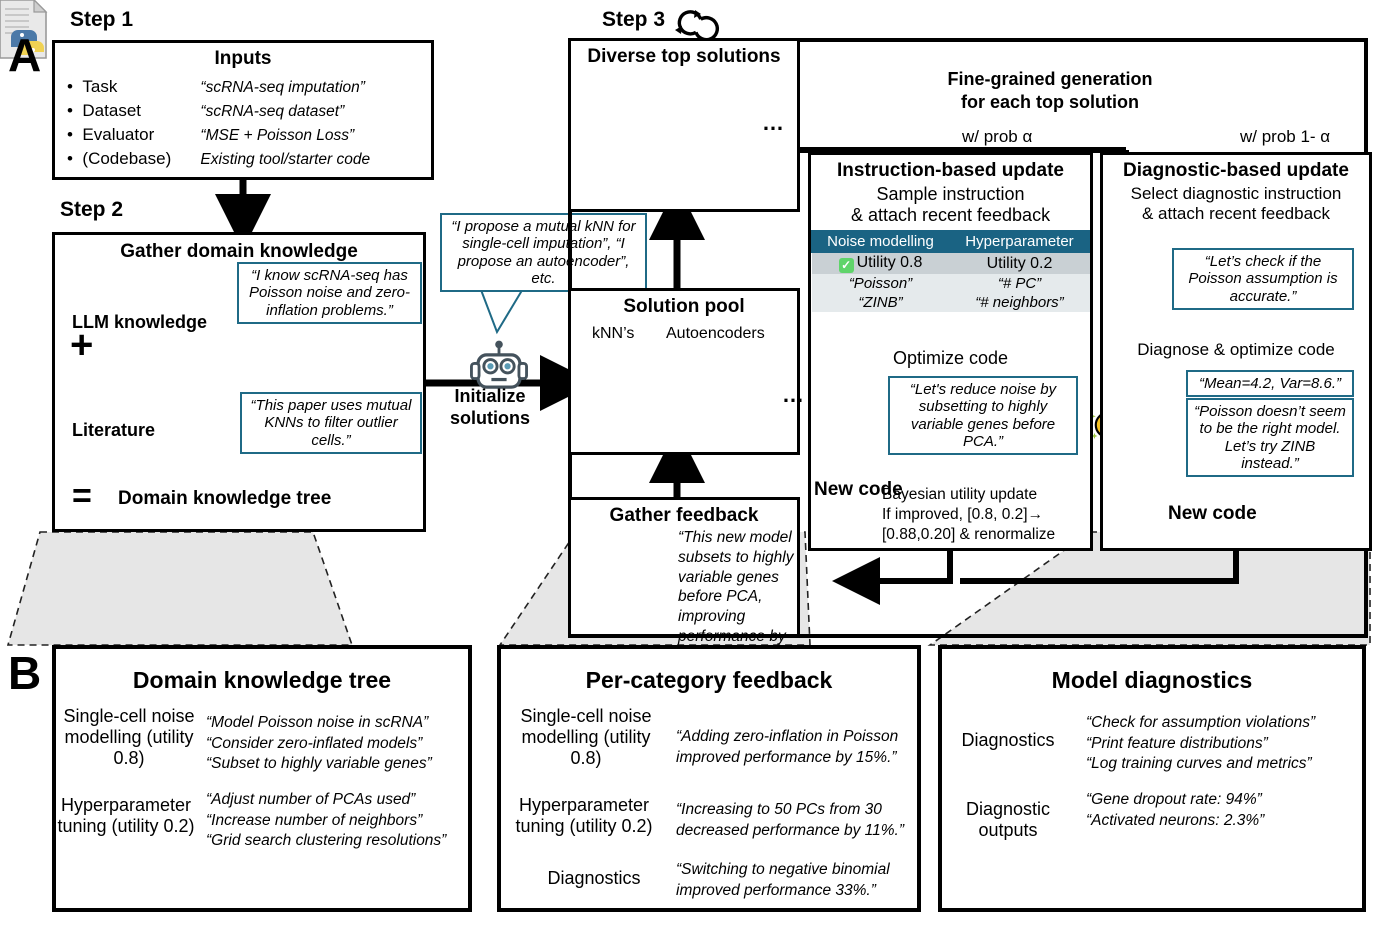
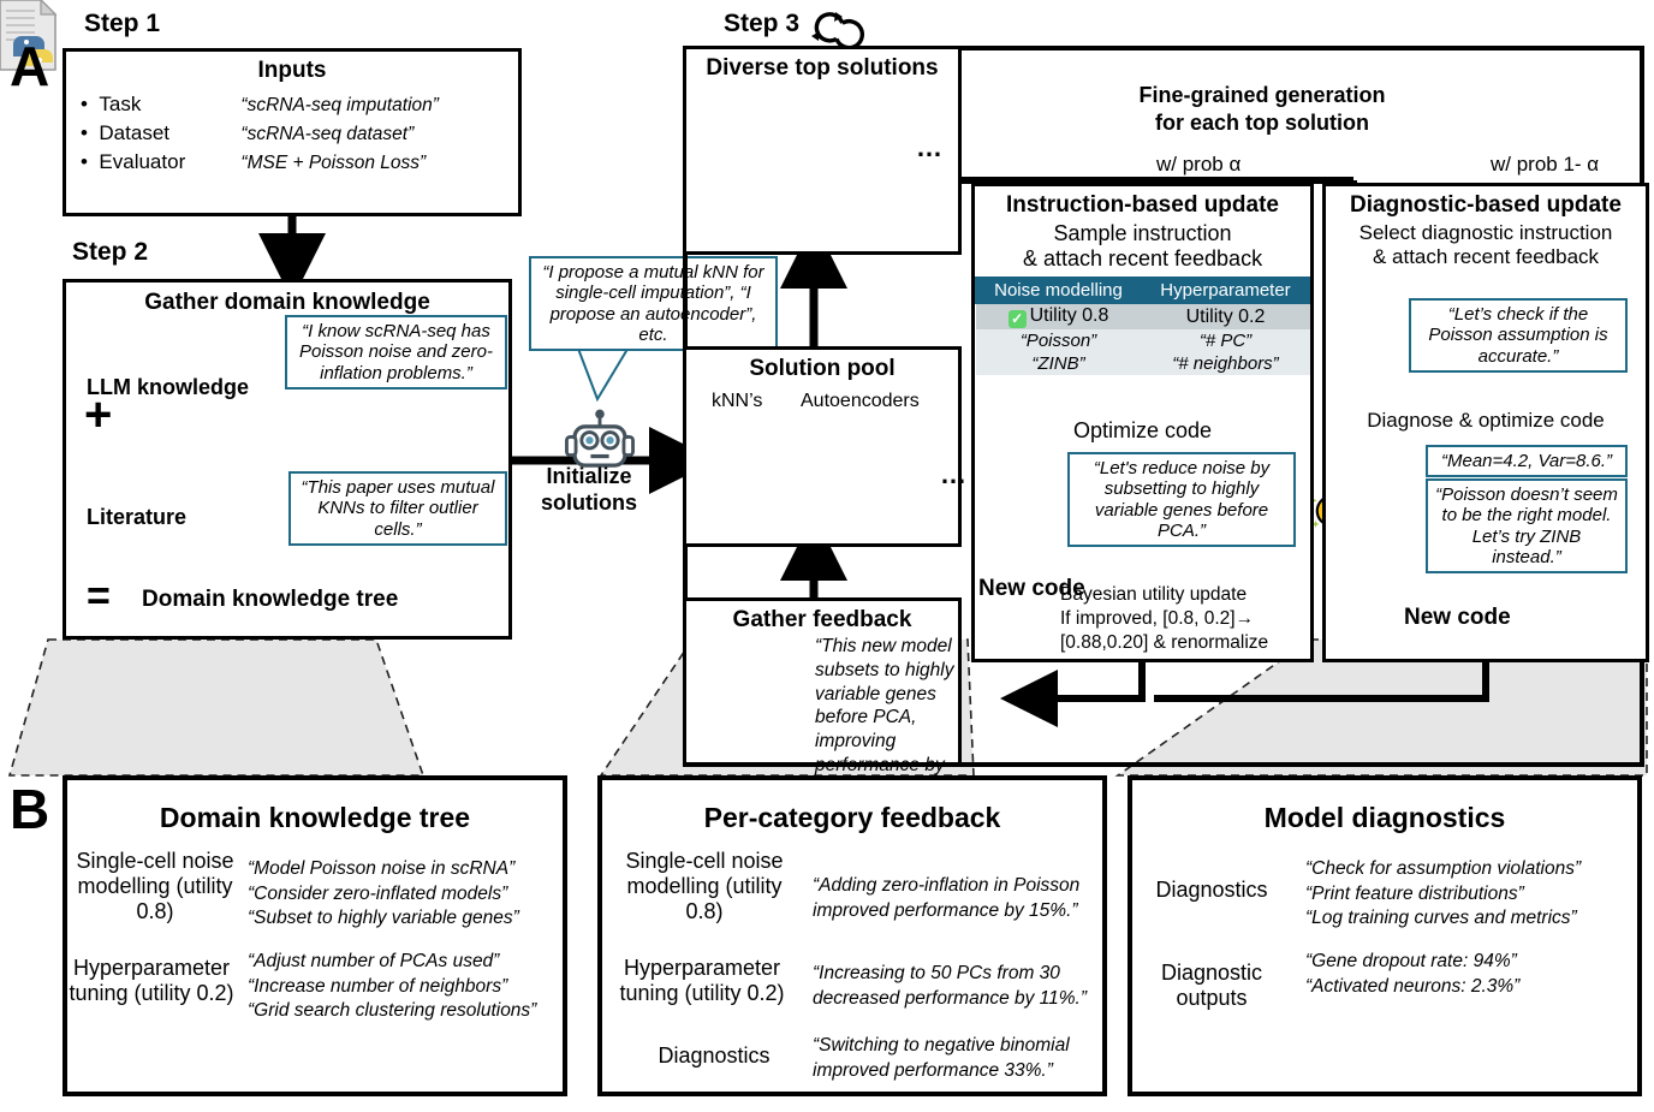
  A
  Step 1
  Step 2
  Step 3
  Inputs
  • Task “scRNA-seq imputation”
  • Dataset “scRNA-seq dataset”
  • Evaluator “MSE + Poisson Loss”
- • (Codebase) Existing tool/starter code
  Gather domain knowledge
  LLM knowledge
  Literature
  +
  =
  Domain knowledge tree
  “I know scRNA-seq has Poisson noise and zero-inflation problems.”
  “This paper uses mutual KNNs to filter outlier cells.”
  “I propose a mutual kNN for single-cell imputation”, “I propose an autoencoder”, etc.
  Initialize
  solutions
  Diverse top solutions
  …
  Solution pool
  kNN’s
  Autoencoders
  …
  Gather feedback
  “This new model subsets to highly variable genes before PCA, improving performance by
  Fine-grained generation
  for each top solution
  w/ prob α
  w/ prob 1- α
  Instruction-based update
  Sample instruction
  & attach recent feedback
  Noise modelling	Hyperparameter
  ✓ Utility 0.8	Utility 0.2
  “Poisson”	“# PC”
  “ZINB”	“# neighbors”
  Optimize code
  “Let's reduce noise by subsetting to highly variable genes before PCA.”
  New code
  Bayesian utility update
  If improved, [0.8, 0.2]→
  [0.88,0.20] & renormalize
  Diagnostic-based update
  Select diagnostic instruction
  & attach recent feedback
  “Let’s check if the Poisson assumption is accurate.”
  Diagnose & optimize code
  “Mean=4.2, Var=8.6.”
  “Poisson doesn’t seem to be the right model. Let’s try ZINB instead.”
  New code
  B
  Domain knowledge tree
  Single-cell noise modelling (utility 0.8)
  “Model Poisson noise in scRNA”
  “Consider zero-inflated models”
  “Subset to highly variable genes”
  Hyperparameter tuning (utility 0.2)
  “Adjust number of PCAs used”
  “Increase number of neighbors”
  “Grid search clustering resolutions”
  Per-category feedback
  Single-cell noise modelling (utility 0.8)
  “Adding zero-inflation in Poisson improved performance by 15%.”
  Hyperparameter tuning (utility 0.2)
  “Increasing to 50 PCs from 30 decreased performance by 11%.”
  Diagnostics
  “Switching to negative binomial improved performance 33%.”
  Model diagnostics
  Diagnostics
  “Check for assumption violations”
  “Print feature distributions”
  “Log training curves and metrics”
  Diagnostic outputs
  “Gene dropout rate: 94%”
  “Activated neurons: 2.3%”
